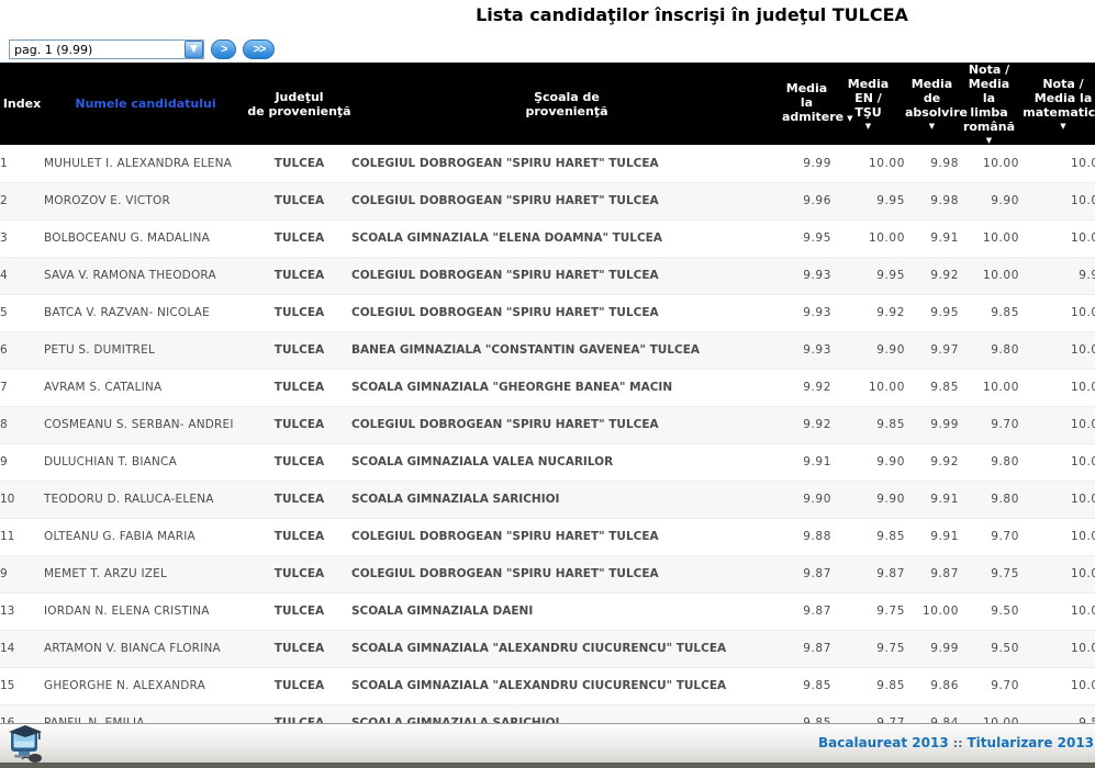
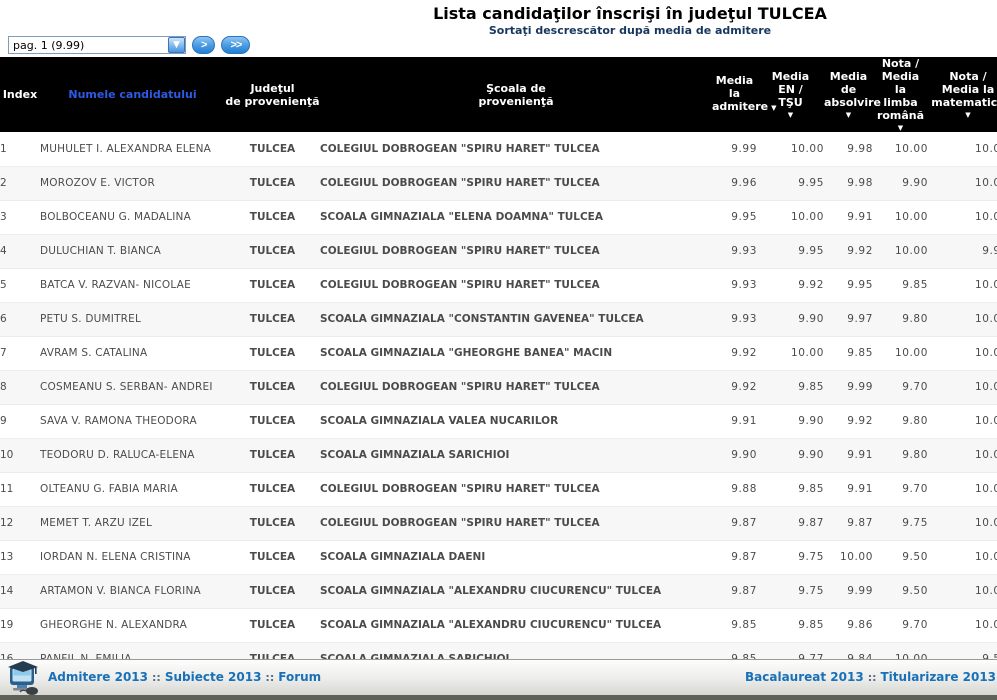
  Lista candidaţilor înscrişi în judeţul TULCEA
+ Sortaţi descrescător după media de admitere
  pag. 1 (9.99)
  ▼
  >
  >>
  Index	Numele candidatului	Judeţul de provenienţă	Şcoala de provenienţă	Media la admitere ▼	Media EN / TŞU▼	Media de absolvire▼	Nota / Media la limba română▼	Nota / Media la matematic▼
  1	MUHULET I. ALEXANDRA ELENA	TULCEA	COLEGIUL DOBROGEAN "SPIRU HARET" TULCEA	9.99	10.00	9.98	10.00	10.
  2	MOROZOV E. VICTOR	TULCEA	COLEGIUL DOBROGEAN "SPIRU HARET" TULCEA	9.96	9.95	9.98	9.90	10.
  3	BOLBOCEANU G. MADALINA	TULCEA	SCOALA GIMNAZIALA "ELENA DOAMNA" TULCEA	9.95	10.00	9.91	10.00	10.
- 4	SAVA V. RAMONA THEODORA	TULCEA	COLEGIUL DOBROGEAN "SPIRU HARET" TULCEA	9.93	9.95	9.92	10.00	9.
+ 4	DULUCHIAN T. BIANCA	TULCEA	COLEGIUL DOBROGEAN "SPIRU HARET" TULCEA	9.93	9.95	9.92	10.00	9.
  5	BATCA V. RAZVAN- NICOLAE	TULCEA	COLEGIUL DOBROGEAN "SPIRU HARET" TULCEA	9.93	9.92	9.95	9.85	10.
- 6	PETU S. DUMITREL	TULCEA	BANEA GIMNAZIALA "CONSTANTIN GAVENEA" TULCEA	9.93	9.90	9.97	9.80	10.
+ 6	PETU S. DUMITREL	TULCEA	SCOALA GIMNAZIALA "CONSTANTIN GAVENEA" TULCEA	9.93	9.90	9.97	9.80	10.
  7	AVRAM S. CATALINA	TULCEA	SCOALA GIMNAZIALA "GHEORGHE BANEA" MACIN	9.92	10.00	9.85	10.00	10.
  8	COSMEANU S. SERBAN- ANDREI	TULCEA	COLEGIUL DOBROGEAN "SPIRU HARET" TULCEA	9.92	9.85	9.99	9.70	10.
- 9	DULUCHIAN T. BIANCA	TULCEA	SCOALA GIMNAZIALA VALEA NUCARILOR	9.91	9.90	9.92	9.80	10.
+ 9	SAVA V. RAMONA THEODORA	TULCEA	SCOALA GIMNAZIALA VALEA NUCARILOR	9.91	9.90	9.92	9.80	10.
  10	TEODORU D. RALUCA-ELENA	TULCEA	SCOALA GIMNAZIALA SARICHIOI	9.90	9.90	9.91	9.80	10.
  11	OLTEANU G. FABIA MARIA	TULCEA	COLEGIUL DOBROGEAN "SPIRU HARET" TULCEA	9.88	9.85	9.91	9.70	10.
- 9	MEMET T. ARZU IZEL	TULCEA	COLEGIUL DOBROGEAN "SPIRU HARET" TULCEA	9.87	9.87	9.87	9.75	10.
+ 12	MEMET T. ARZU IZEL	TULCEA	COLEGIUL DOBROGEAN "SPIRU HARET" TULCEA	9.87	9.87	9.87	9.75	10.
  13	IORDAN N. ELENA CRISTINA	TULCEA	SCOALA GIMNAZIALA DAENI	9.87	9.75	10.00	9.50	10.
  14	ARTAMON V. BIANCA FLORINA	TULCEA	SCOALA GIMNAZIALA "ALEXANDRU CIUCURENCU" TULCEA	9.87	9.75	9.99	9.50	10.
- 15	GHEORGHE N. ALEXANDRA	TULCEA	SCOALA GIMNAZIALA "ALEXANDRU CIUCURENCU" TULCEA	9.85	9.85	9.86	9.70	10.
+ 19	GHEORGHE N. ALEXANDRA	TULCEA	SCOALA GIMNAZIALA "ALEXANDRU CIUCURENCU" TULCEA	9.85	9.85	9.86	9.70	10.
+ Admitere 2013 :: Subiecte 2013 :: Forum
  Bacalaureat 2013 :: Titularizare 2013
